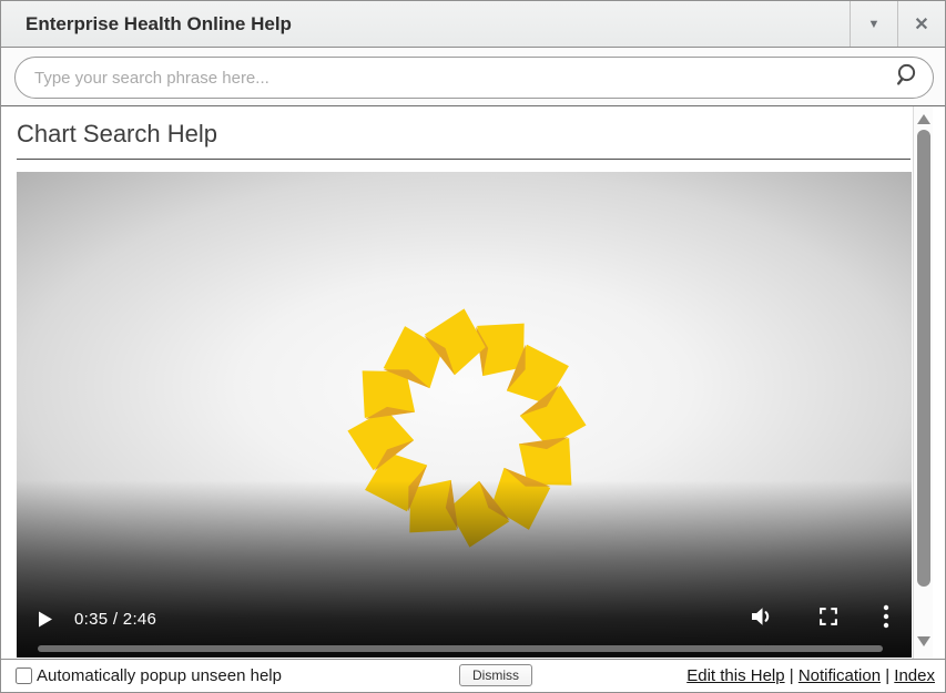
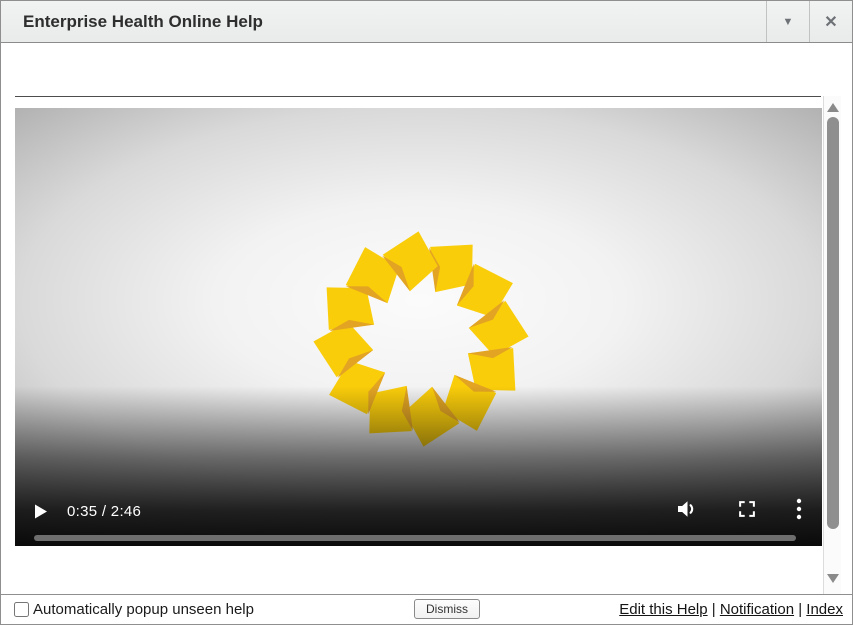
  Enterprise Health Online Help
  ▼
  ✕
- Type your search phrase here...
- Chart Search Help
  0:35 / 2:46
  Automatically popup unseen help
  Dismiss
  Edit this Help | Notification | Index
